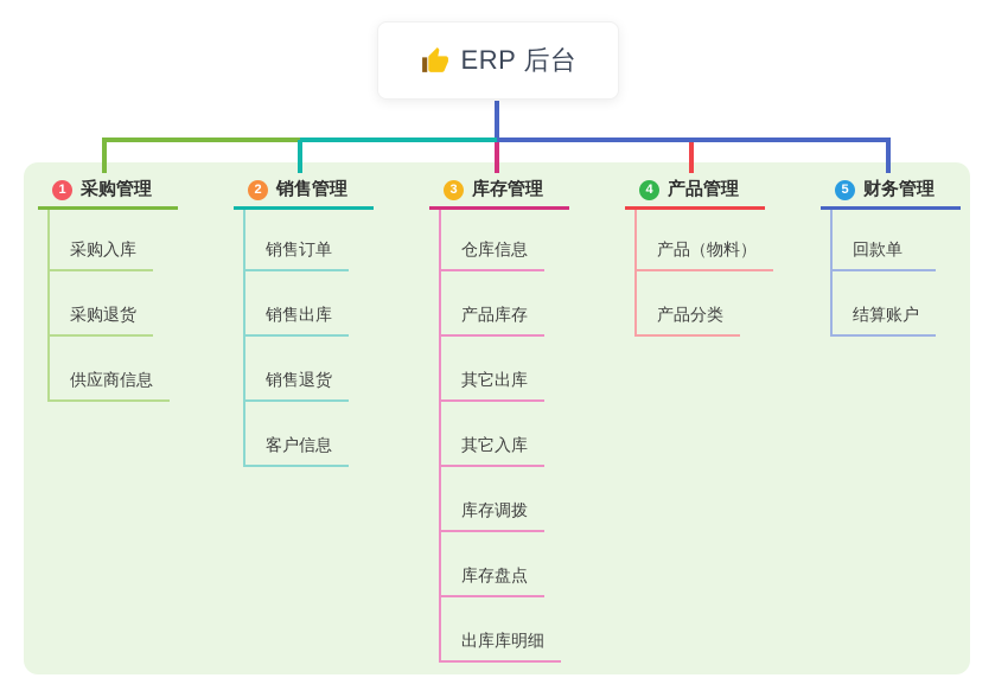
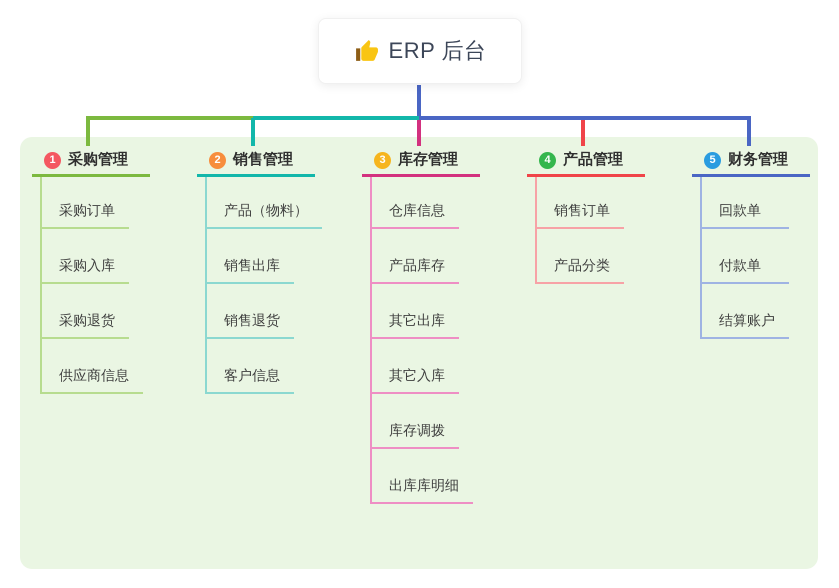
  ERP 后台
  1
  采购管理
+ 采购订单
  采购入库
  采购退货
  供应商信息
  2
  销售管理
- 销售订单
+ 产品（物料）
  销售出库
  销售退货
  客户信息
  3
  库存管理
  仓库信息
  产品库存
  其它出库
  其它入库
  库存调拨
- 库存盘点
  出库库明细
  4
  产品管理
- 产品（物料）
+ 销售订单
  产品分类
  5
  财务管理
  回款单
+ 付款单
  结算账户
